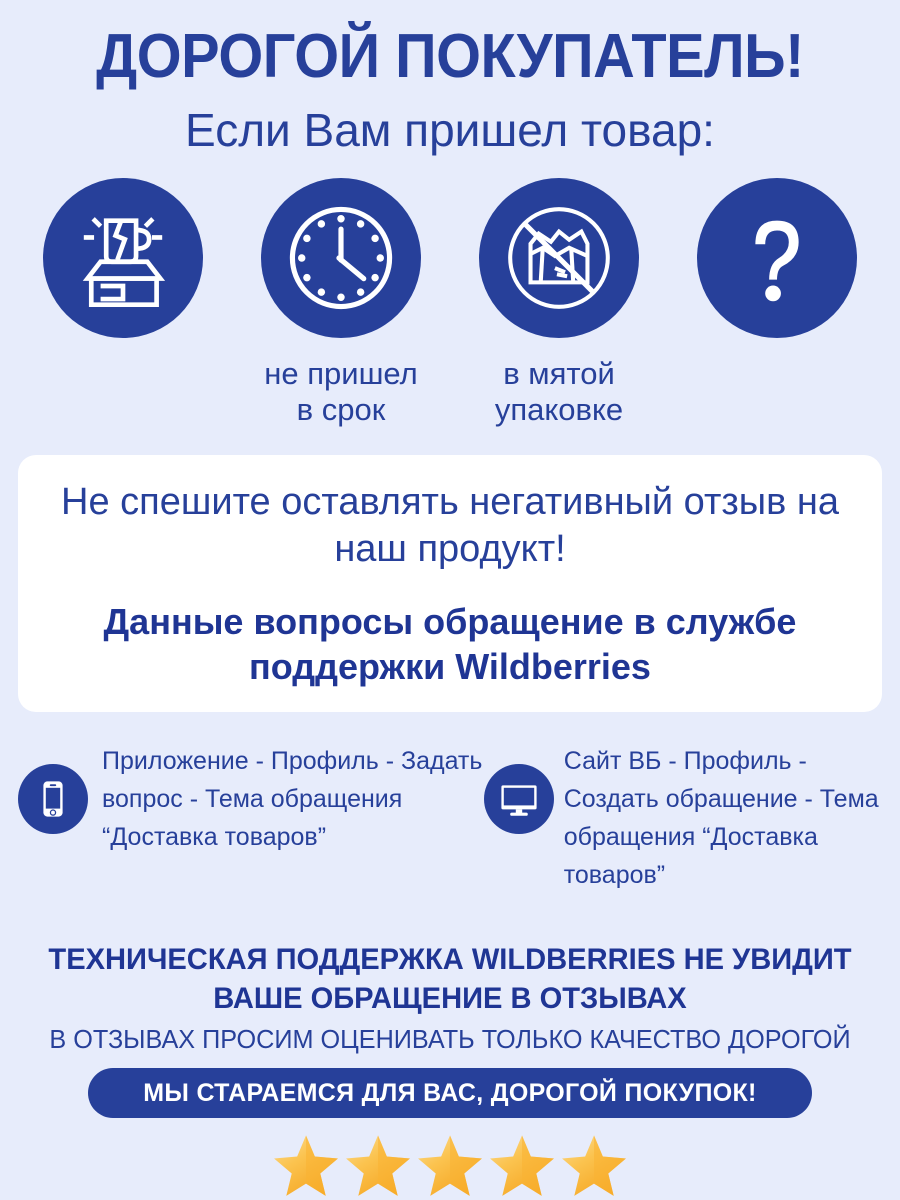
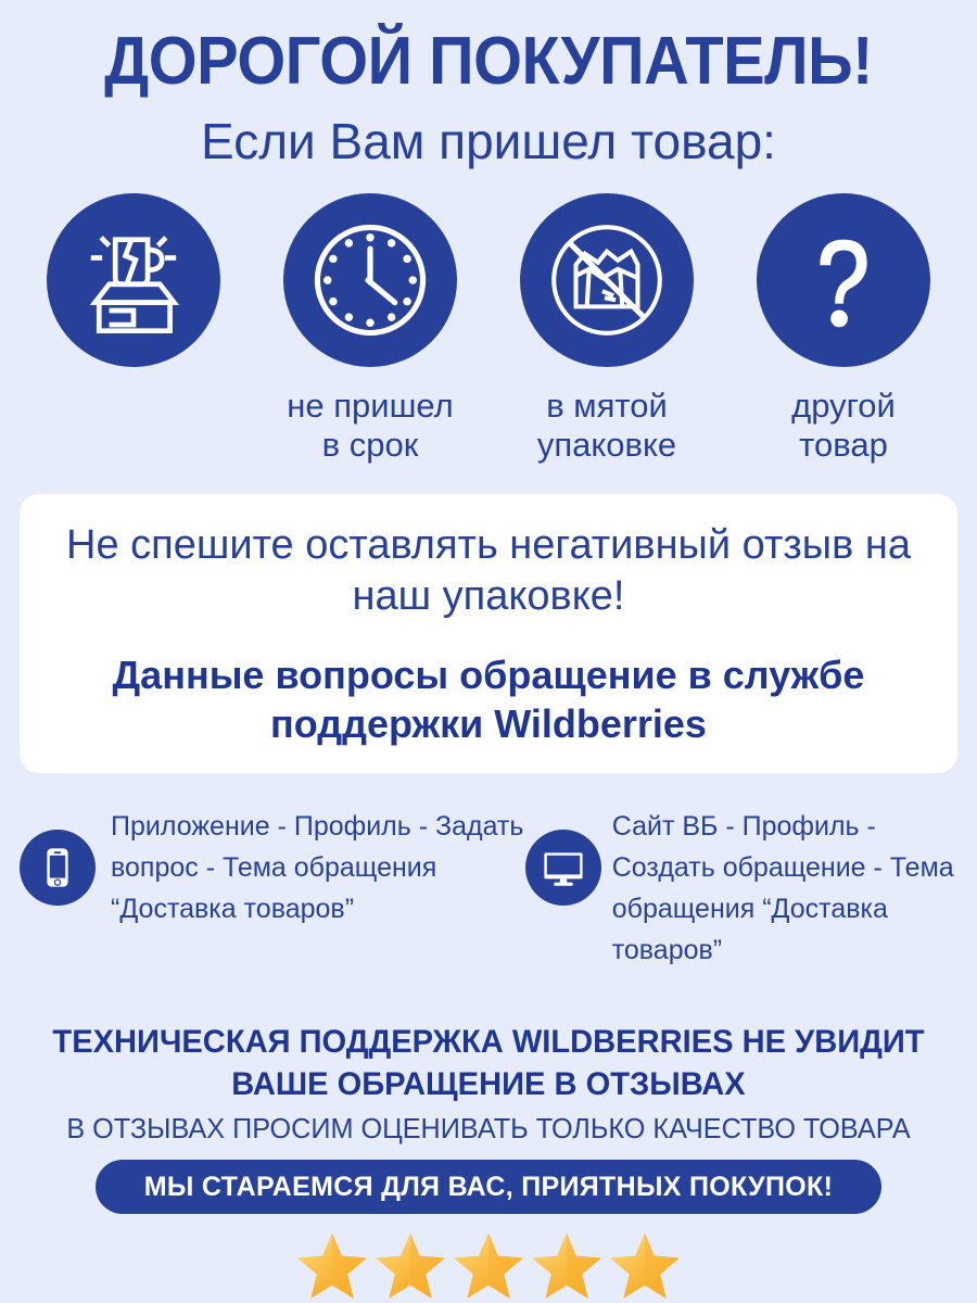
  ДОРОГОЙ ПОКУПАТЕЛЬ!
  Если Вам пришел товар:
  не пришел
  в срок
  в мятой
  упаковке
+ другой
+ товар
- Не спешите оставлять негативный отзыв на наш продукт!
+ Не спешите оставлять негативный отзыв на наш упаковке!
  Данные вопросы обращение в службе поддержки Wildberries
  Приложение - Профиль - Задать вопрос - Тема обращения “Доставка товаров”
  Сайт ВБ - Профиль - Создать обращение - Тема обращения “Доставка товаров”
  ТЕХНИЧЕСКАЯ ПОДДЕРЖКА WILDBERRIES НЕ УВИДИТ ВАШЕ ОБРАЩЕНИЕ В ОТЗЫВАХ
- В ОТЗЫВАХ ПРОСИМ ОЦЕНИВАТЬ ТОЛЬКО КАЧЕСТВО ДОРОГОЙ
+ В ОТЗЫВАХ ПРОСИМ ОЦЕНИВАТЬ ТОЛЬКО КАЧЕСТВО ТОВАРА
- МЫ СТАРАЕМСЯ ДЛЯ ВАС, ДОРОГОЙ ПОКУПОК!
+ МЫ СТАРАЕМСЯ ДЛЯ ВАС, ПРИЯТНЫХ ПОКУПОК!
